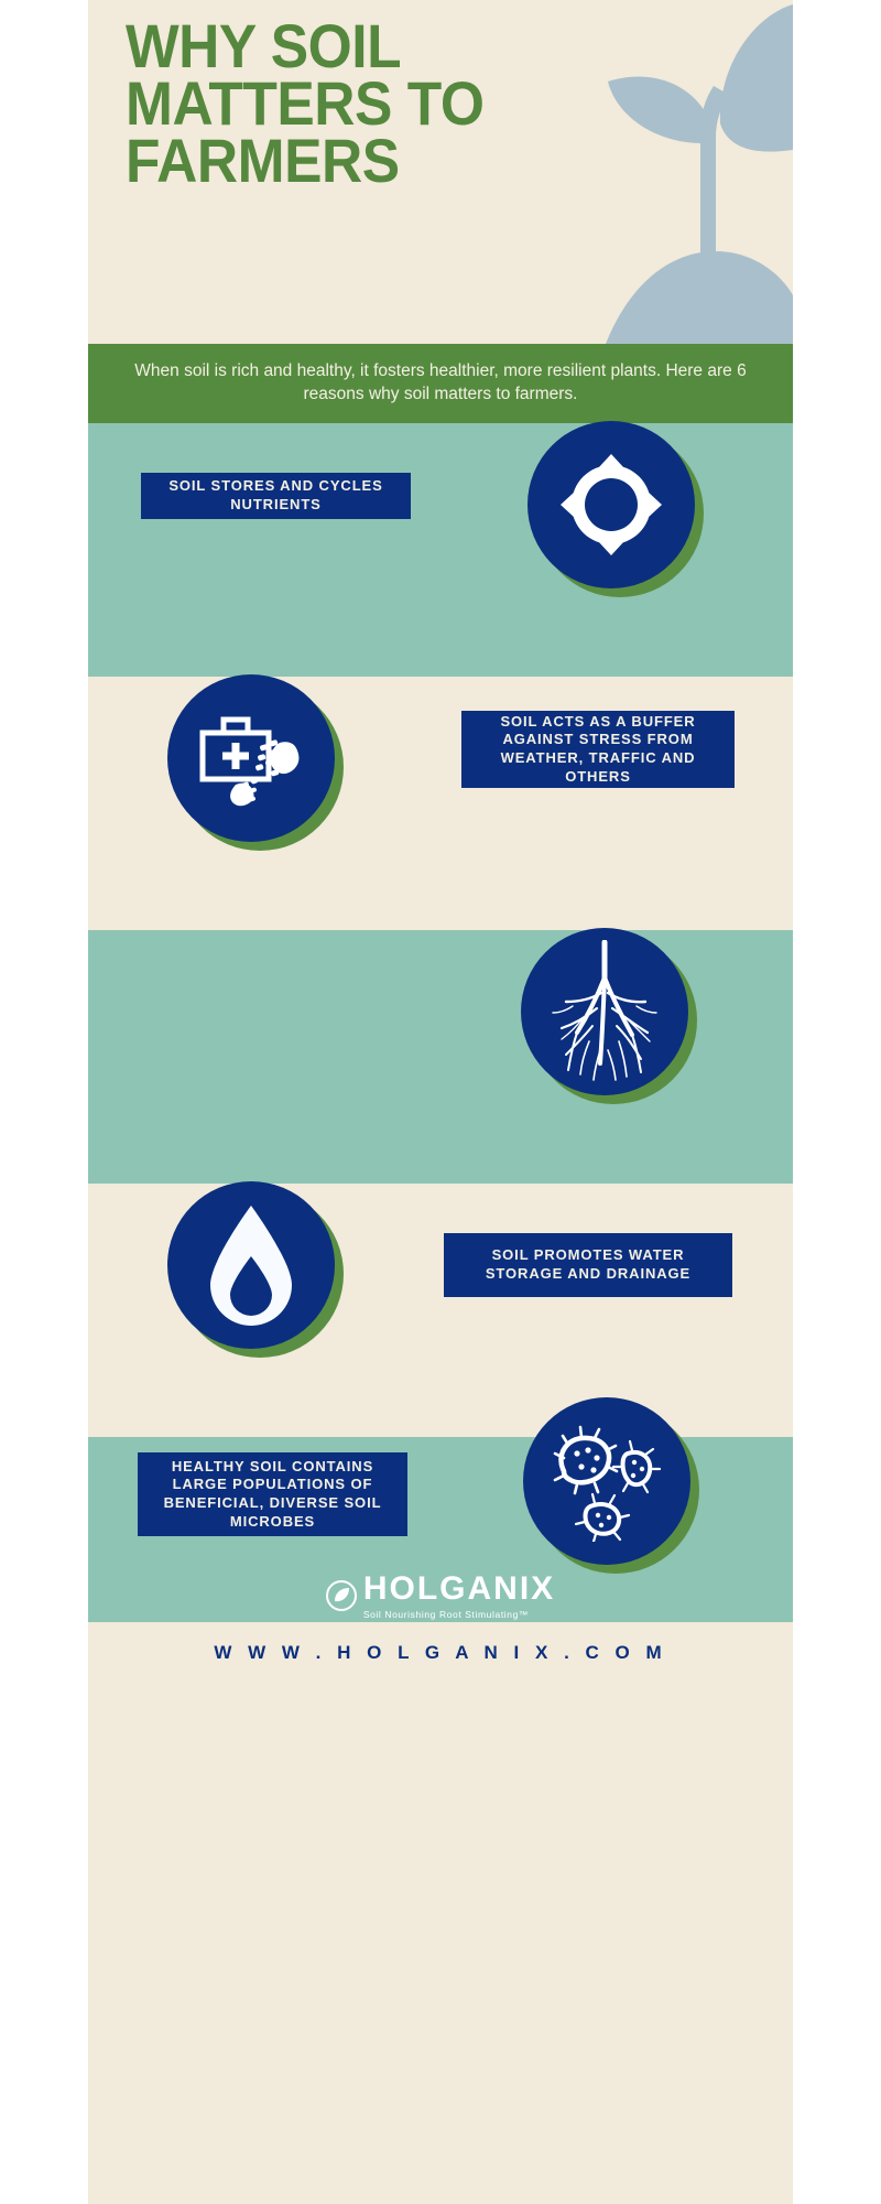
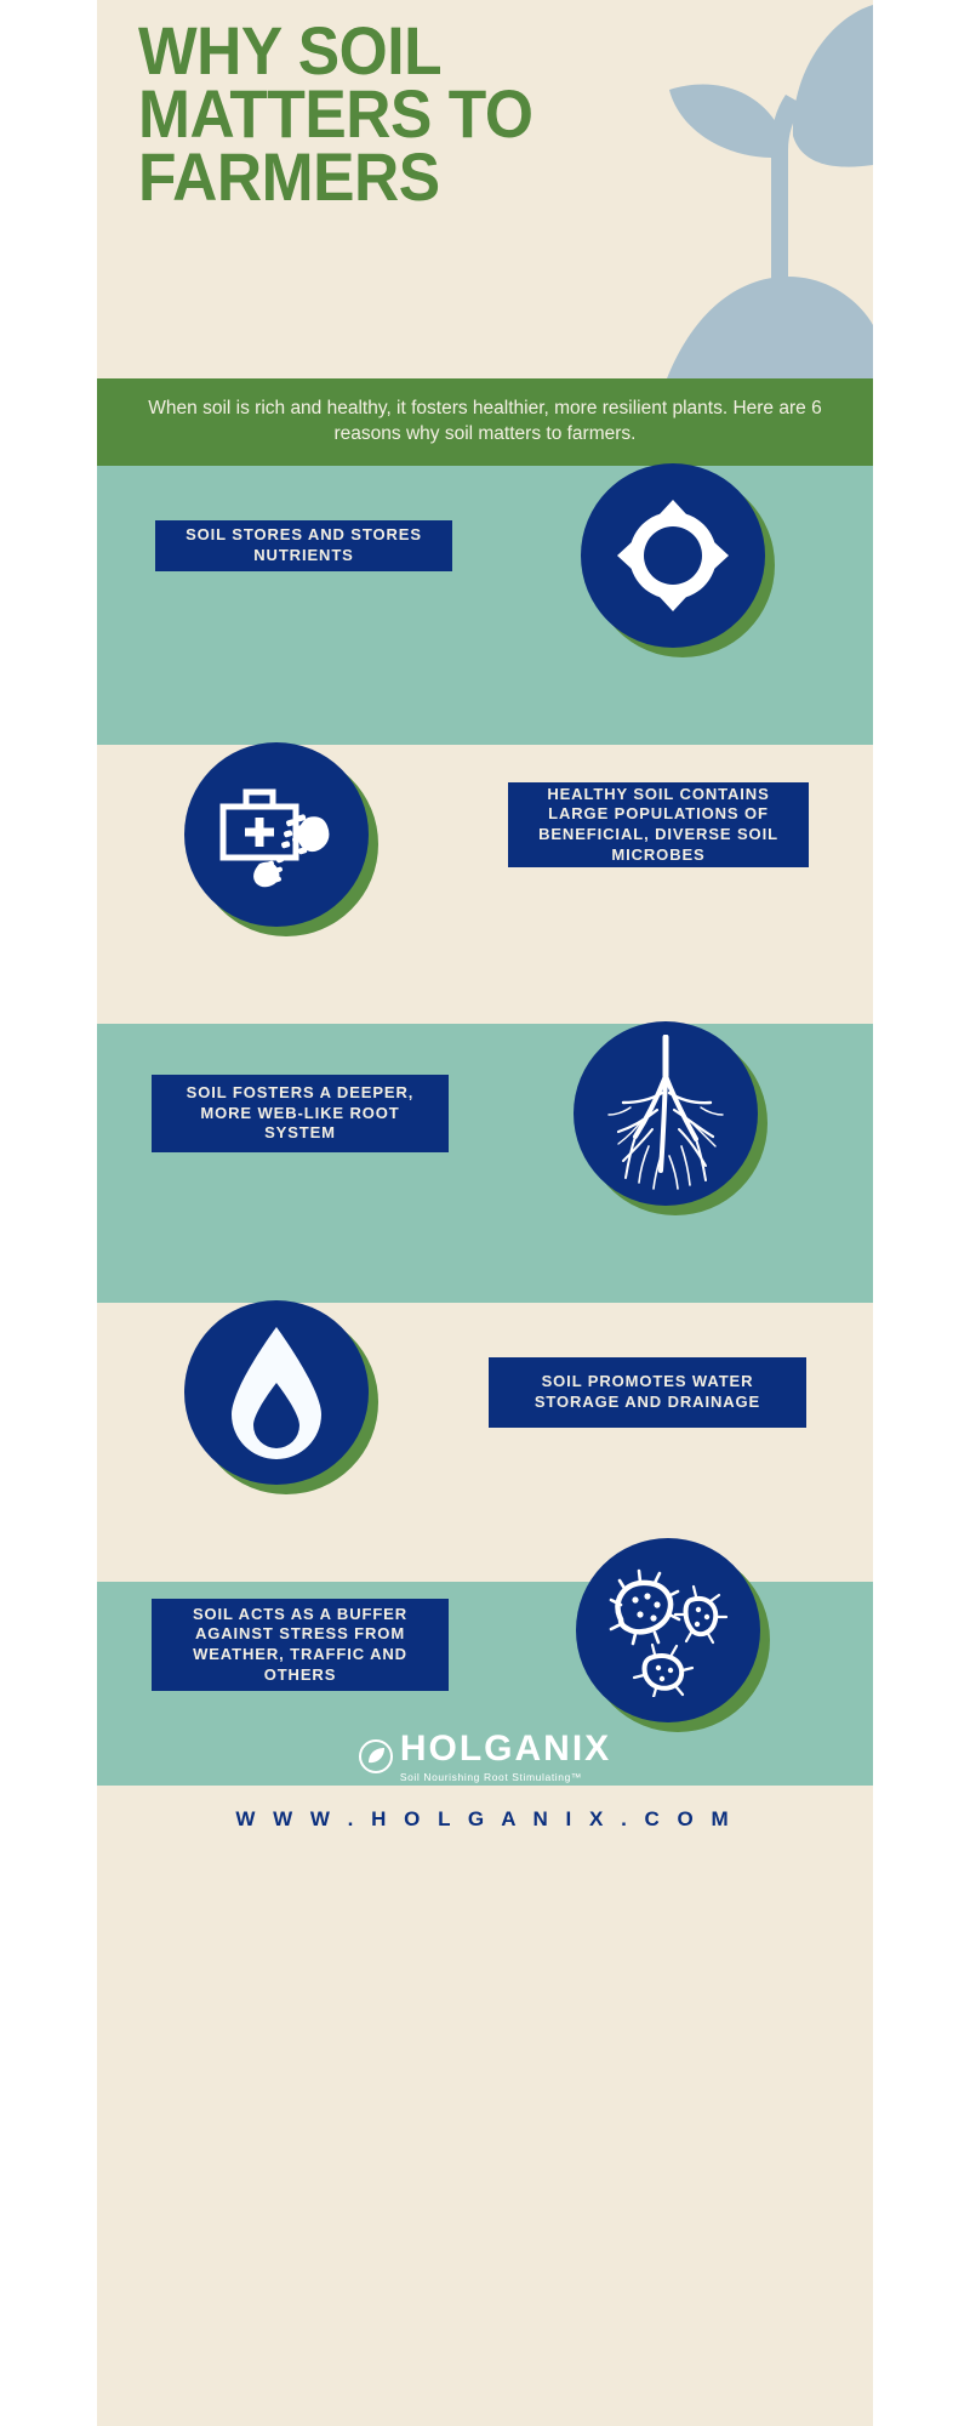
  WHY SOIL
  MATTERS TO
  FARMERS
  When soil is rich and healthy, it fosters healthier, more resilient plants. Here are 6 reasons why soil matters to farmers.
- SOIL STORES AND CYCLES NUTRIENTS
+ SOIL STORES AND STORES NUTRIENTS
- SOIL ACTS AS A BUFFER AGAINST STRESS FROM WEATHER, TRAFFIC AND OTHERS
+ HEALTHY SOIL CONTAINS LARGE POPULATIONS OF BENEFICIAL, DIVERSE SOIL MICROBES
+ SOIL FOSTERS A DEEPER, MORE WEB-LIKE ROOT SYSTEM
  SOIL PROMOTES WATER STORAGE AND DRAINAGE
- HEALTHY SOIL CONTAINS LARGE POPULATIONS OF BENEFICIAL, DIVERSE SOIL MICROBES
+ SOIL ACTS AS A BUFFER AGAINST STRESS FROM WEATHER, TRAFFIC AND OTHERS
  HOLGANIX
  Soil Nourishing Root Stimulating™
  W W W . H O L G A N I X . C O M
